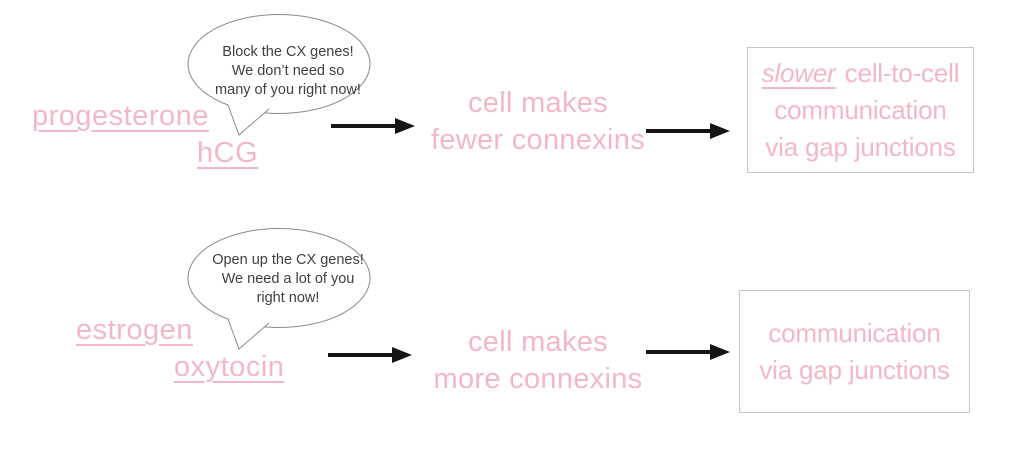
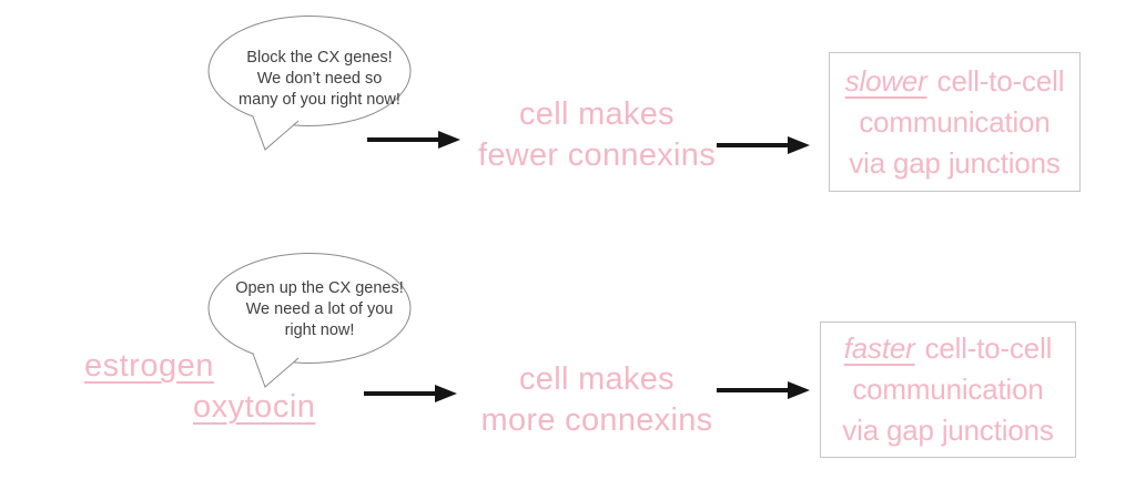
- progesterone
- hCG
  Block the CX genes!
  We don’t need so
  many of you right now!
  cell makes
  fewer connexins
  slower cell-to-cell
  communication
  via gap junctions
  estrogen
  oxytocin
  Open up the CX genes!
  We need a lot of you
  right now!
  cell makes
  more connexins
+ faster cell-to-cell
  communication
  via gap junctions
